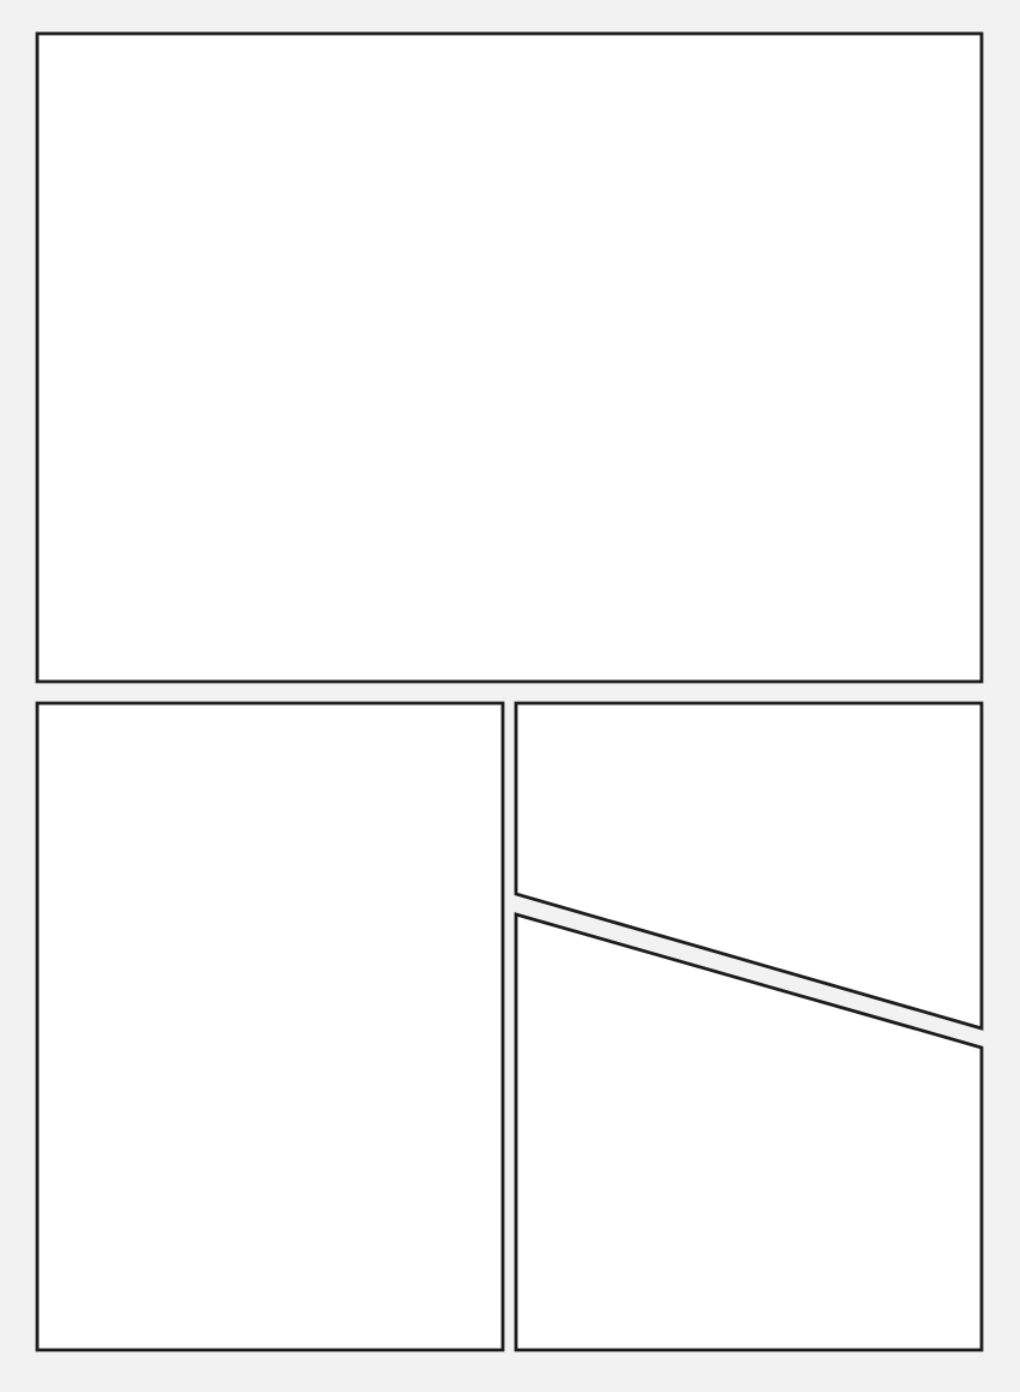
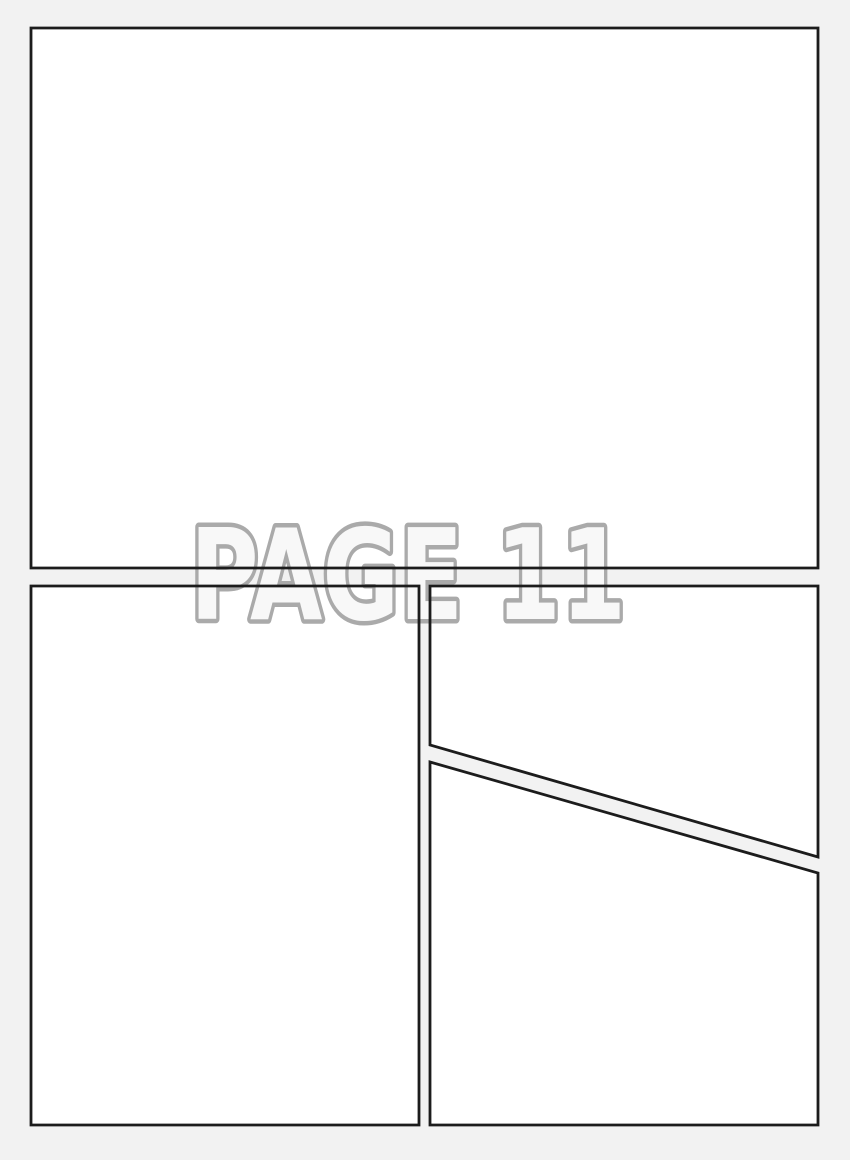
+ PAGE 11
